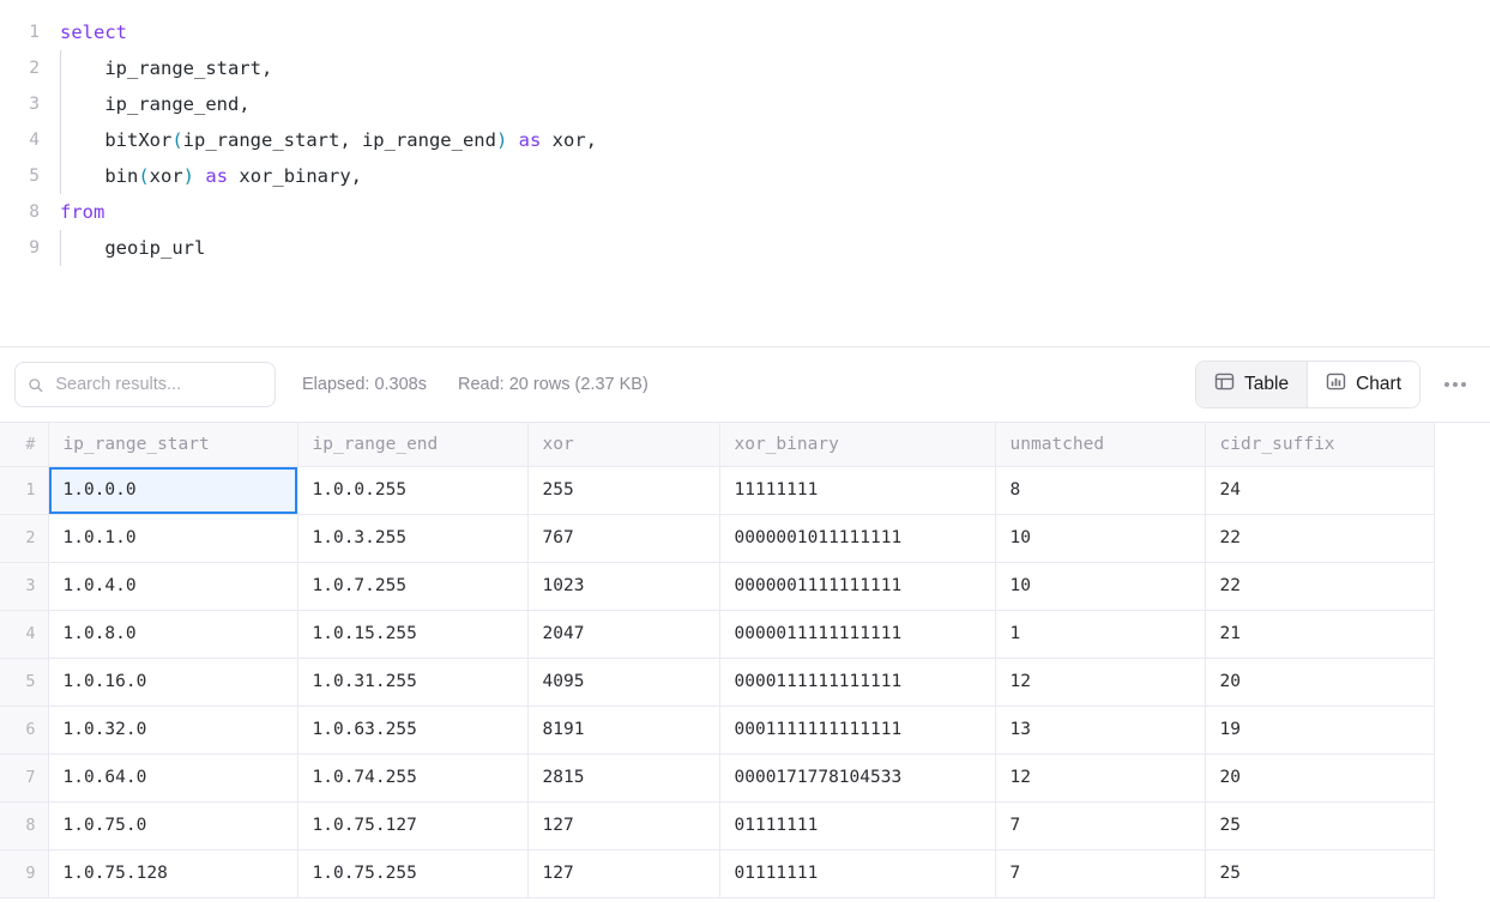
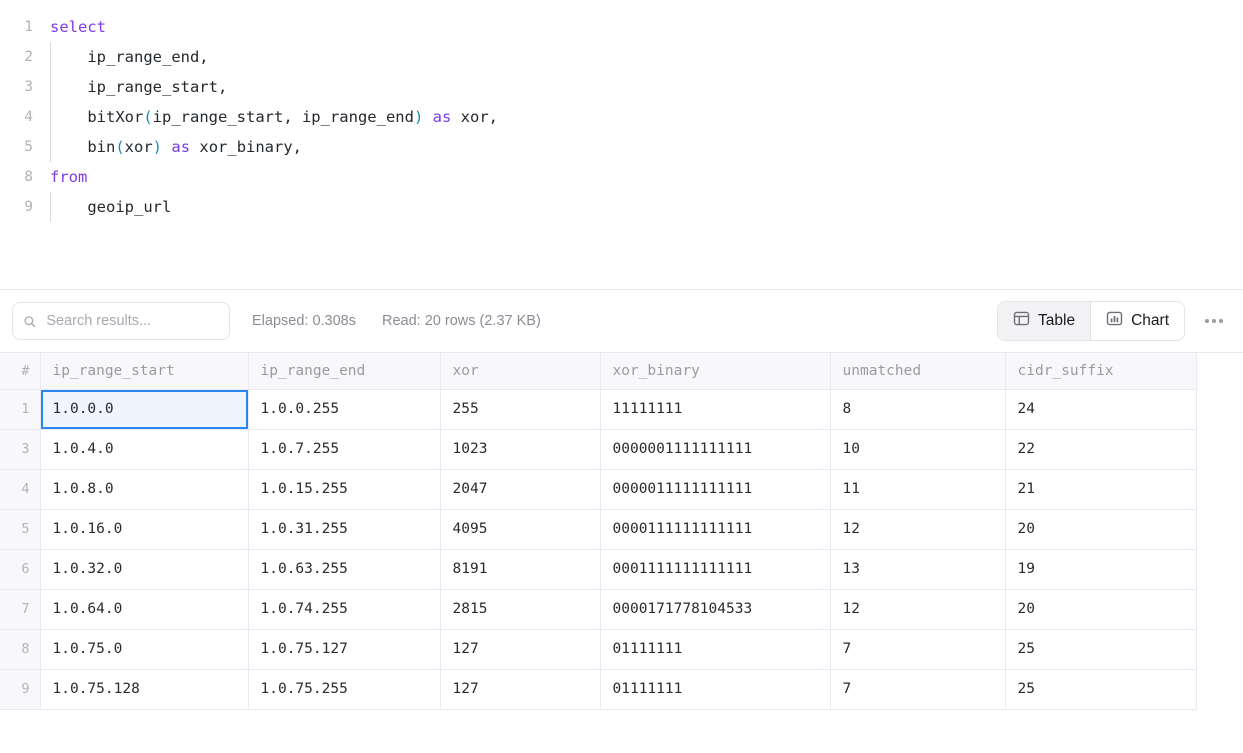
  1
  select
  2
- ip_range_start,
+ ip_range_end,
  3
- ip_range_end,
+ ip_range_start,
  4
  bitXor(ip_range_start, ip_range_end) as xor,
  5
  bin(xor) as xor_binary,
  8
  from
  9
  geoip_url
  Search results...
  Elapsed: 0.308s
  Read: 20 rows (2.37 KB)
  Table
  Chart
  #	ip_range_start	ip_range_end	xor	xor_binary	unmatched	cidr_suffix
  1	1.0.0.0	1.0.0.255	255	11111111	8	24
- 2	1.0.1.0	1.0.3.255	767	0000001011111111	10	22
  3	1.0.4.0	1.0.7.255	1023	0000001111111111	10	22
- 4	1.0.8.0	1.0.15.255	2047	0000011111111111	1	21
+ 4	1.0.8.0	1.0.15.255	2047	0000011111111111	11	21
  5	1.0.16.0	1.0.31.255	4095	0000111111111111	12	20
  6	1.0.32.0	1.0.63.255	8191	0001111111111111	13	19
  7	1.0.64.0	1.0.74.255	2815	0000171778104533	12	20
  8	1.0.75.0	1.0.75.127	127	01111111	7	25
  9	1.0.75.128	1.0.75.255	127	01111111	7	25
